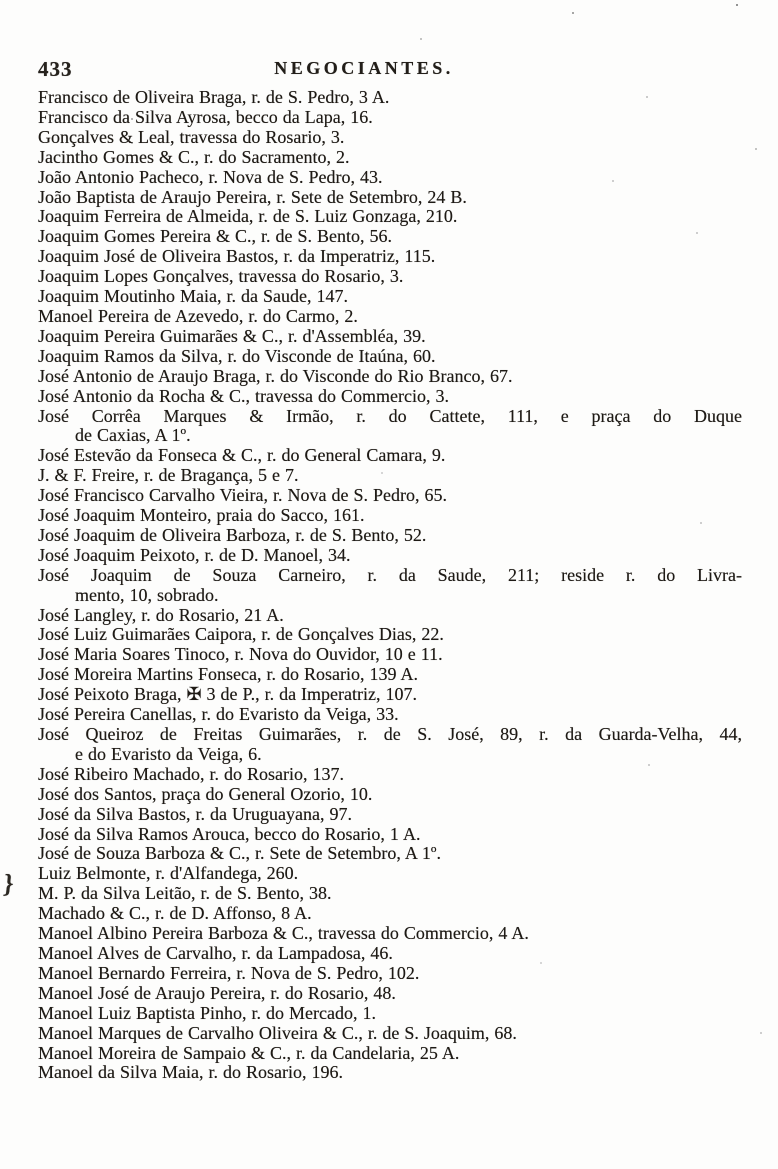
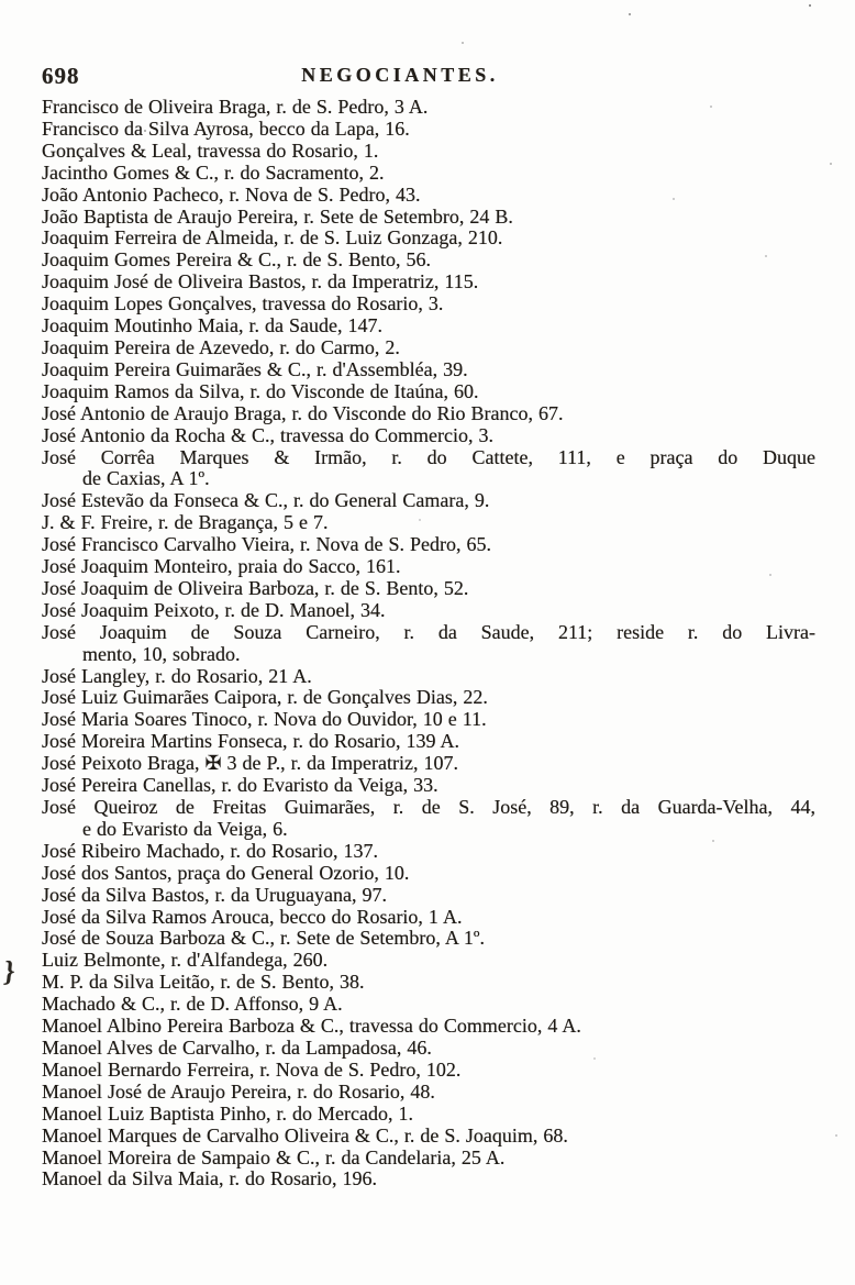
- 433
+ 698
  NEGOCIANTES.
  Francisco de Oliveira Braga, r. de S. Pedro, 3 A.
  Francisco da Silva Ayrosa, becco da Lapa, 16.
- Gonçalves & Leal, travessa do Rosario, 3.
+ Gonçalves & Leal, travessa do Rosario, 1.
  Jacintho Gomes & C., r. do Sacramento, 2.
  João Antonio Pacheco, r. Nova de S. Pedro, 43.
  João Baptista de Araujo Pereira, r. Sete de Setembro, 24 B.
  Joaquim Ferreira de Almeida, r. de S. Luiz Gonzaga, 210.
  Joaquim Gomes Pereira & C., r. de S. Bento, 56.
  Joaquim José de Oliveira Bastos, r. da Imperatriz, 115.
  Joaquim Lopes Gonçalves, travessa do Rosario, 3.
  Joaquim Moutinho Maia, r. da Saude, 147.
- Manoel Pereira de Azevedo, r. do Carmo, 2.
+ Joaquim Pereira de Azevedo, r. do Carmo, 2.
  Joaquim Pereira Guimarães & C., r. d'Assembléa, 39.
  Joaquim Ramos da Silva, r. do Visconde de Itaúna, 60.
  José Antonio de Araujo Braga, r. do Visconde do Rio Branco, 67.
  José Antonio da Rocha & C., travessa do Commercio, 3.
  José Corrêa Marques & Irmão, r. do Cattete, 111, e praça do Duque
  de Caxias, A 1º.
  José Estevão da Fonseca & C., r. do General Camara, 9.
  J. & F. Freire, r. de Bragança, 5 e 7.
  José Francisco Carvalho Vieira, r. Nova de S. Pedro, 65.
  José Joaquim Monteiro, praia do Sacco, 161.
  José Joaquim de Oliveira Barboza, r. de S. Bento, 52.
  José Joaquim Peixoto, r. de D. Manoel, 34.
  José Joaquim de Souza Carneiro, r. da Saude, 211; reside r. do Livra-
  mento, 10, sobrado.
  José Langley, r. do Rosario, 21 A.
  José Luiz Guimarães Caipora, r. de Gonçalves Dias, 22.
  José Maria Soares Tinoco, r. Nova do Ouvidor, 10 e 11.
  José Moreira Martins Fonseca, r. do Rosario, 139 A.
  José Peixoto Braga, ✠ 3 de P., r. da Imperatriz, 107.
  José Pereira Canellas, r. do Evaristo da Veiga, 33.
  José Queiroz de Freitas Guimarães, r. de S. José, 89, r. da Guarda-Velha, 44,
  e do Evaristo da Veiga, 6.
  José Ribeiro Machado, r. do Rosario, 137.
  José dos Santos, praça do General Ozorio, 10.
  José da Silva Bastos, r. da Uruguayana, 97.
  José da Silva Ramos Arouca, becco do Rosario, 1 A.
  José de Souza Barboza & C., r. Sete de Setembro, A 1º.
  Luiz Belmonte, r. d'Alfandega, 260.
  M. P. da Silva Leitão, r. de S. Bento, 38.
- Machado & C., r. de D. Affonso, 8 A.
+ Machado & C., r. de D. Affonso, 9 A.
  Manoel Albino Pereira Barboza & C., travessa do Commercio, 4 A.
  Manoel Alves de Carvalho, r. da Lampadosa, 46.
  Manoel Bernardo Ferreira, r. Nova de S. Pedro, 102.
  Manoel José de Araujo Pereira, r. do Rosario, 48.
  Manoel Luiz Baptista Pinho, r. do Mercado, 1.
  Manoel Marques de Carvalho Oliveira & C., r. de S. Joaquim, 68.
  Manoel Moreira de Sampaio & C., r. da Candelaria, 25 A.
  Manoel da Silva Maia, r. do Rosario, 196.
